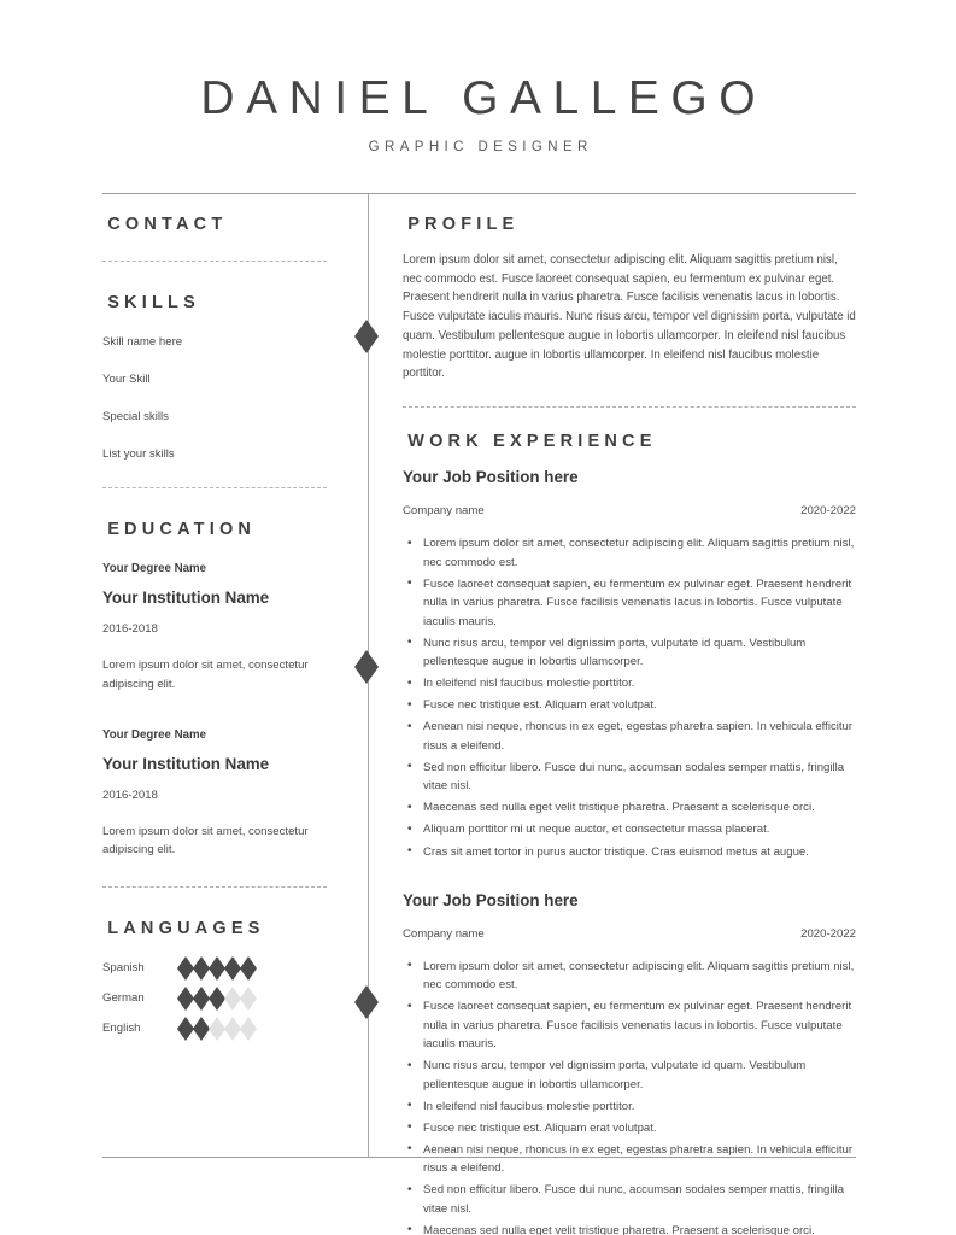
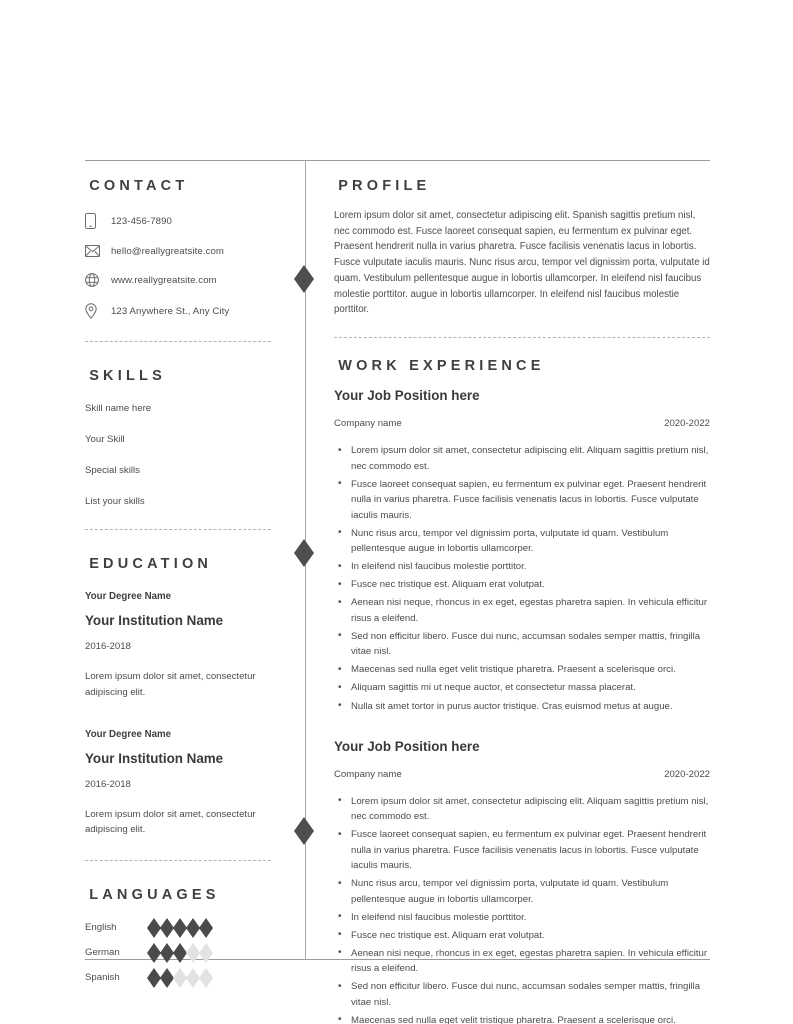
- DANIEL GALLEGO
- GRAPHIC DESIGNER
  CONTACT
+ 123-456-7890
+ hello@reallygreatsite.com
+ www.reallygreatsite.com
+ 123 Anywhere St., Any City
  SKILLS
  Skill name here
  Your Skill
  Special skills
  List your skills
  EDUCATION
  Your Degree Name
  Your Institution Name
  2016-2018
  Lorem ipsum dolor sit amet, consectetur adipiscing elit.
  Your Degree Name
  Your Institution Name
  2016-2018
  Lorem ipsum dolor sit amet, consectetur adipiscing elit.
  LANGUAGES
- Spanish
+ English
  German
- English
+ Spanish
  PROFILE
- Lorem ipsum dolor sit amet, consectetur adipiscing elit. Aliquam sagittis pretium nisl, nec commodo est. Fusce laoreet consequat sapien, eu fermentum ex pulvinar eget. Praesent hendrerit nulla in varius pharetra. Fusce facilisis venenatis lacus in lobortis. Fusce vulputate iaculis mauris. Nunc risus arcu, tempor vel dignissim porta, vulputate id quam. Vestibulum pellentesque augue in lobortis ullamcorper. In eleifend nisl faucibus molestie porttitor. augue in lobortis ullamcorper. In eleifend nisl faucibus molestie porttitor.
+ Lorem ipsum dolor sit amet, consectetur adipiscing elit. Spanish sagittis pretium nisl, nec commodo est. Fusce laoreet consequat sapien, eu fermentum ex pulvinar eget. Praesent hendrerit nulla in varius pharetra. Fusce facilisis venenatis lacus in lobortis. Fusce vulputate iaculis mauris. Nunc risus arcu, tempor vel dignissim porta, vulputate id quam. Vestibulum pellentesque augue in lobortis ullamcorper. In eleifend nisl faucibus molestie porttitor. augue in lobortis ullamcorper. In eleifend nisl faucibus molestie porttitor.
  WORK EXPERIENCE
  Your Job Position here
  Company name
  2020-2022
  Lorem ipsum dolor sit amet, consectetur adipiscing elit. Aliquam sagittis pretium nisl, nec commodo est.
  Fusce laoreet consequat sapien, eu fermentum ex pulvinar eget. Praesent hendrerit nulla in varius pharetra. Fusce facilisis venenatis lacus in lobortis. Fusce vulputate iaculis mauris.
  Nunc risus arcu, tempor vel dignissim porta, vulputate id quam. Vestibulum pellentesque augue in lobortis ullamcorper.
  In eleifend nisl faucibus molestie porttitor.
  Fusce nec tristique est. Aliquam erat volutpat.
  Aenean nisi neque, rhoncus in ex eget, egestas pharetra sapien. In vehicula efficitur risus a eleifend.
  Sed non efficitur libero. Fusce dui nunc, accumsan sodales semper mattis, fringilla vitae nisl.
  Maecenas sed nulla eget velit tristique pharetra. Praesent a scelerisque orci.
- Aliquam porttitor mi ut neque auctor, et consectetur massa placerat.
+ Aliquam sagittis mi ut neque auctor, et consectetur massa placerat.
- Cras sit amet tortor in purus auctor tristique. Cras euismod metus at augue.
+ Nulla sit amet tortor in purus auctor tristique. Cras euismod metus at augue.
  Your Job Position here
  Company name
  2020-2022
  Lorem ipsum dolor sit amet, consectetur adipiscing elit. Aliquam sagittis pretium nisl, nec commodo est.
  Fusce laoreet consequat sapien, eu fermentum ex pulvinar eget. Praesent hendrerit nulla in varius pharetra. Fusce facilisis venenatis lacus in lobortis. Fusce vulputate iaculis mauris.
  Nunc risus arcu, tempor vel dignissim porta, vulputate id quam. Vestibulum pellentesque augue in lobortis ullamcorper.
  In eleifend nisl faucibus molestie porttitor.
  Fusce nec tristique est. Aliquam erat volutpat.
  Aenean nisi neque, rhoncus in ex eget, egestas pharetra sapien. In vehicula efficitur risus a eleifend.
  Sed non efficitur libero. Fusce dui nunc, accumsan sodales semper mattis, fringilla vitae nisl.
  Maecenas sed nulla eget velit tristique pharetra. Praesent a scelerisque orci.
